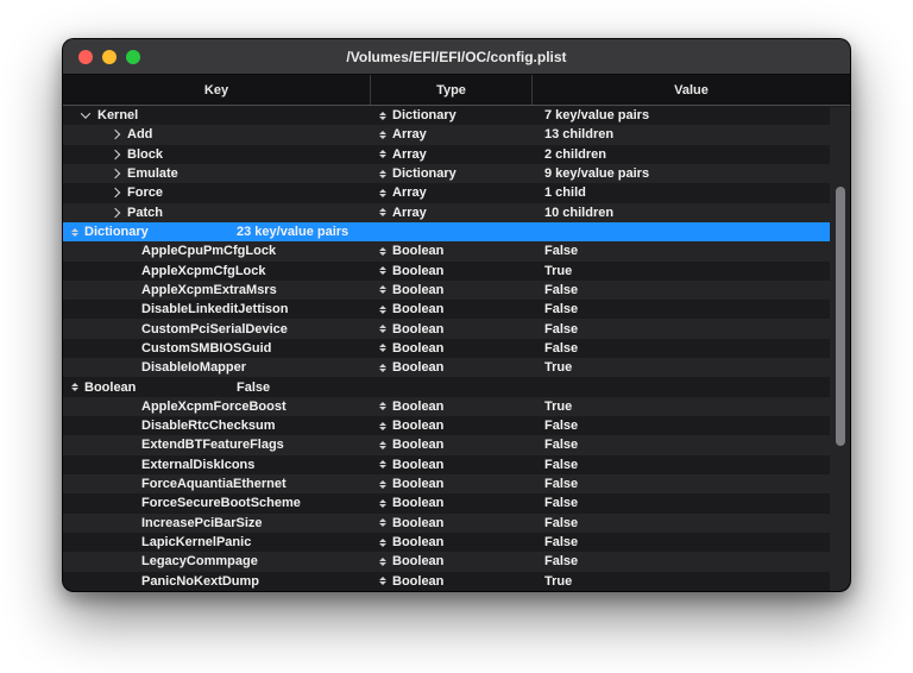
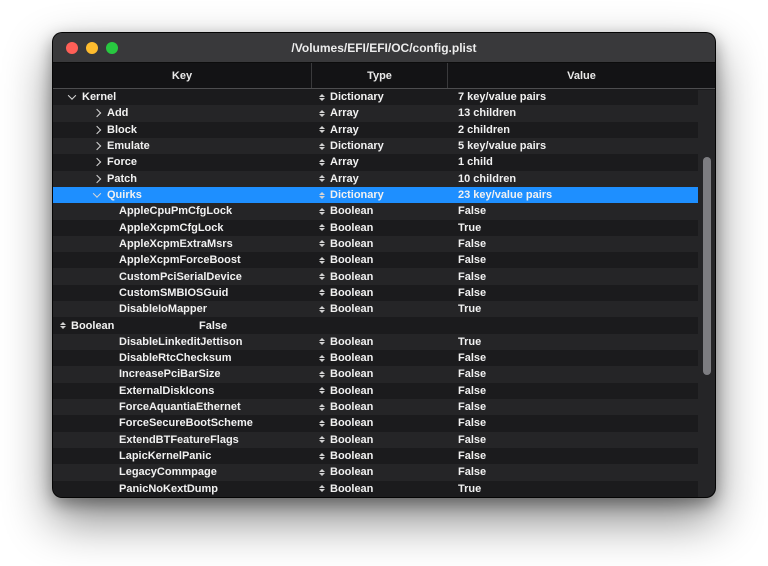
  /Volumes/EFI/EFI/OC/config.plist
  Key
  Type
  Value
  Kernel
  Dictionary
  7 key/value pairs
  Add
  Array
  13 children
  Block
  Array
  2 children
  Emulate
  Dictionary
- 9 key/value pairs
+ 5 key/value pairs
  Force
  Array
  1 child
  Patch
  Array
  10 children
+ Quirks
  Dictionary
  23 key/value pairs
  AppleCpuPmCfgLock
  Boolean
  False
  AppleXcpmCfgLock
  Boolean
  True
  AppleXcpmExtraMsrs
  Boolean
  False
- DisableLinkeditJettison
+ AppleXcpmForceBoost
  Boolean
  False
  CustomPciSerialDevice
  Boolean
  False
  CustomSMBIOSGuid
  Boolean
  False
  DisableIoMapper
  Boolean
  True
  Boolean
  False
- AppleXcpmForceBoost
+ DisableLinkeditJettison
  Boolean
  True
  DisableRtcChecksum
  Boolean
  False
- ExtendBTFeatureFlags
+ IncreasePciBarSize
  Boolean
  False
  ExternalDiskIcons
  Boolean
  False
  ForceAquantiaEthernet
  Boolean
  False
  ForceSecureBootScheme
  Boolean
  False
- IncreasePciBarSize
+ ExtendBTFeatureFlags
  Boolean
  False
  LapicKernelPanic
  Boolean
  False
  LegacyCommpage
  Boolean
  False
  PanicNoKextDump
  Boolean
  True
